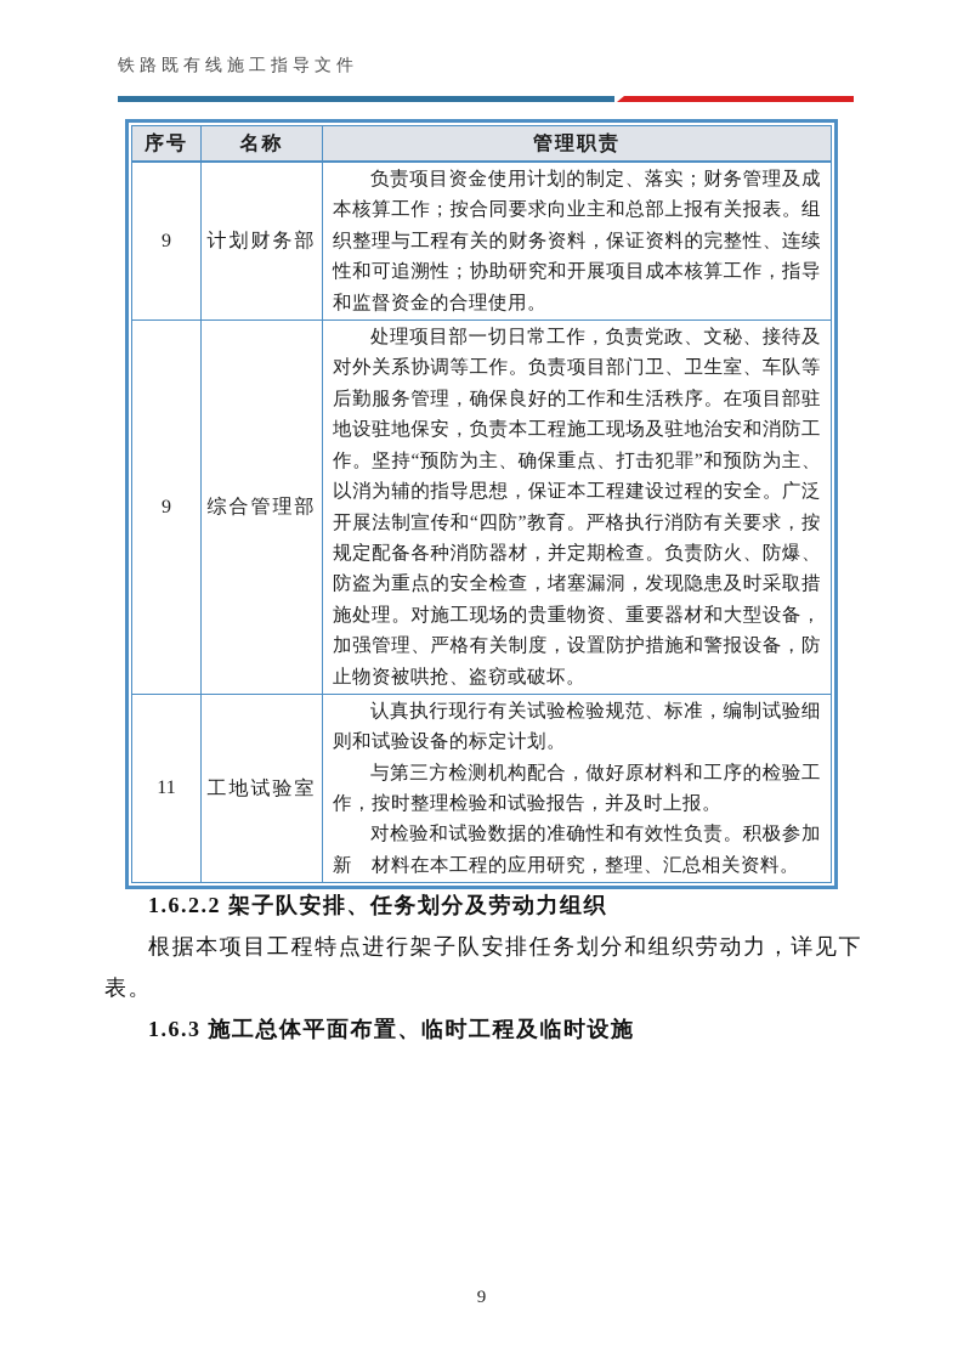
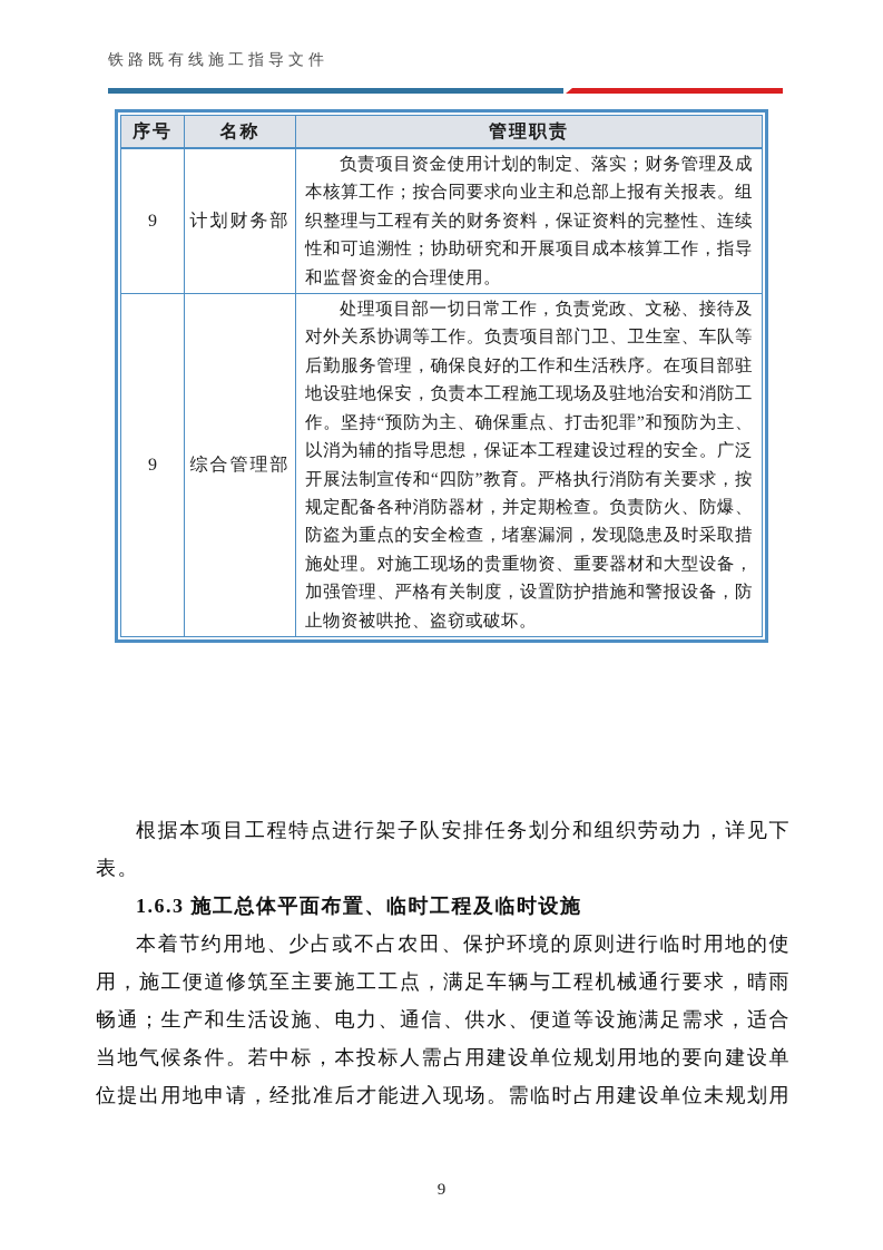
  铁路既有线施工指导文件
  序号	名称	管理职责
  9	计划财务部	负责项目资金使用计划的制定、落实；财务管理及成本核算工作；按合同要求向业主和总部上报有关报表。组织整理与工程有关的财务资料，保证资料的完整性、连续性和可追溯性；协助研究和开展项目成本核算工作，指导和监督资金的合理使用。
  9	综合管理部	处理项目部一切日常工作，负责党政、文秘、接待及对外关系协调等工作。负责项目部门卫、卫生室、车队等后勤服务管理，确保良好的工作和生活秩序。在项目部驻地设驻地保安，负责本工程施工现场及驻地治安和消防工作。坚持“预防为主、确保重点、打击犯罪”和预防为主、以消为辅的指导思想，保证本工程建设过程的安全。广泛开展法制宣传和“四防”教育。严格执行消防有关要求，按规定配备各种消防器材，并定期检查。负责防火、防爆、防盗为重点的安全检查，堵塞漏洞，发现隐患及时采取措施处理。对施工现场的贵重物资、重要器材和大型设备，加强管理、严格有关制度，设置防护措施和警报设备，防止物资被哄抢、盗窃或破坏。
- 11	工地试验室	认真执行现行有关试验检验规范、标准，编制试验细则和试验设备的标定计划。与第三方检测机构配合，做好原材料和工序的检验工作，按时整理检验和试验报告，并及时上报。对检验和试验数据的准确性和有效性负责。积极参加新 材料在本工程的应用研究，整理、汇总相关资料。
- 1.6.2.2 架子队安排、任务划分及劳动力组织
  根据本项目工程特点进行架子队安排任务划分和组织劳动力，详见下表。
  1.6.3 施工总体平面布置、临时工程及临时设施
+ 本着节约用地、少占或不占农田、保护环境的原则进行临时用地的使用，施工便道修筑至主要施工工点，满足车辆与工程机械通行要求，晴雨畅通；生产和生活设施、电力、通信、供水、便道等设施满足需求，适合当地气候条件。若中标，本投标人需占用建设单位规划用地的要向建设单位提出用地申请，经批准后才能进入现场。需临时占用建设单位未规划用
  9
